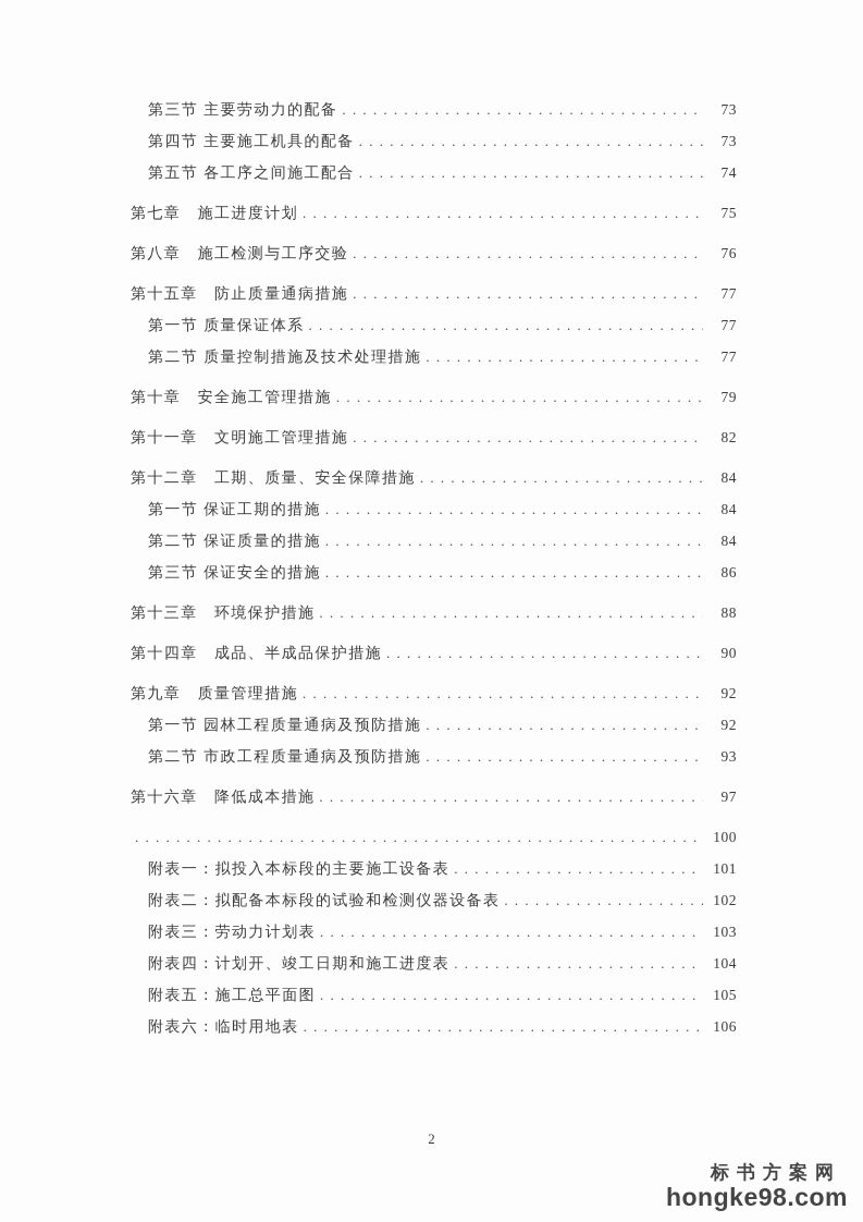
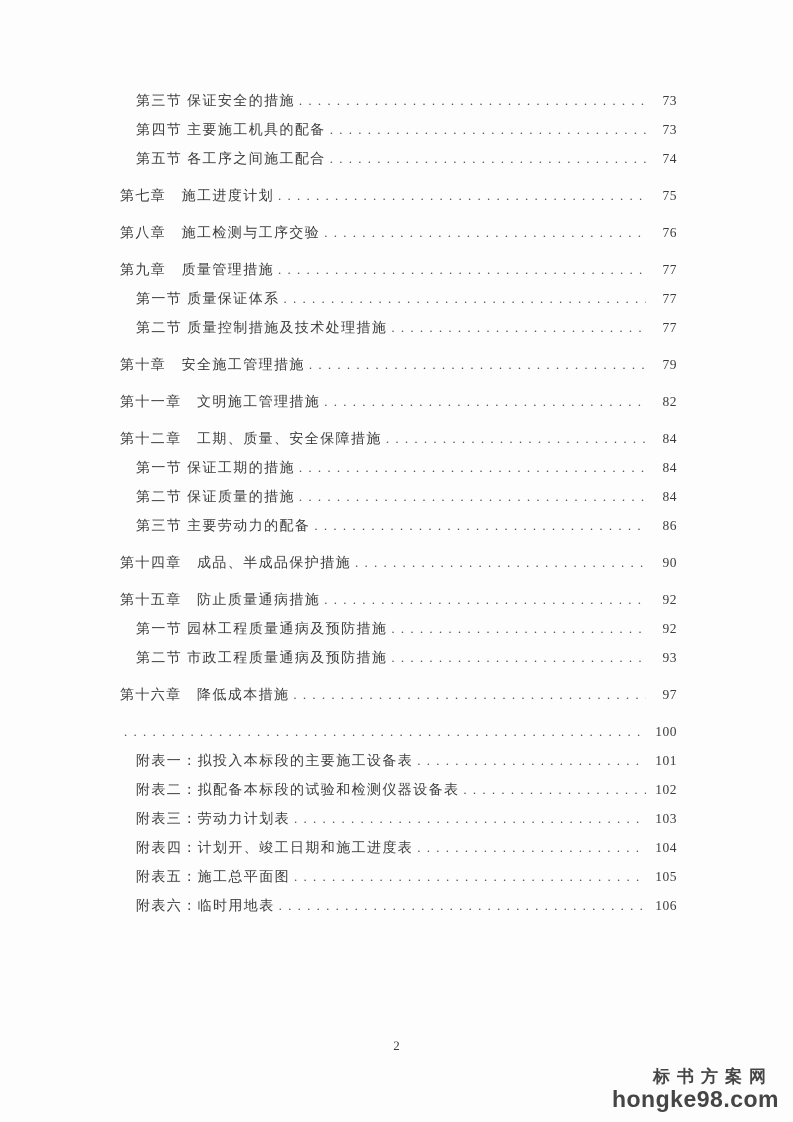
- 第三节 主要劳动力的配备
+ 第三节 保证安全的措施
  73
  第四节 主要施工机具的配备
  73
  第五节 各工序之间施工配合
  74
  第七章 施工进度计划
  75
  第八章 施工检测与工序交验
  76
- 第十五章 防止质量通病措施
+ 第九章 质量管理措施
  77
  第一节 质量保证体系
  77
  第二节 质量控制措施及技术处理措施
  77
  第十章 安全施工管理措施
  79
  第十一章 文明施工管理措施
  82
  第十二章 工期、质量、安全保障措施
  84
  第一节 保证工期的措施
  84
  第二节 保证质量的措施
  84
- 第三节 保证安全的措施
+ 第三节 主要劳动力的配备
  86
- 第十三章 环境保护措施
- 88
  第十四章 成品、半成品保护措施
  90
- 第九章 质量管理措施
+ 第十五章 防止质量通病措施
  92
  第一节 园林工程质量通病及预防措施
  92
  第二节 市政工程质量通病及预防措施
  93
  第十六章 降低成本措施
  97
  100
  附表一：拟投入本标段的主要施工设备表
  101
  附表二：拟配备本标段的试验和检测仪器设备表
  102
  附表三：劳动力计划表
  103
  附表四：计划开、竣工日期和施工进度表
  104
  附表五：施工总平面图
  105
  附表六：临时用地表
  106
  2
  标书方案网
  hongke98.com
